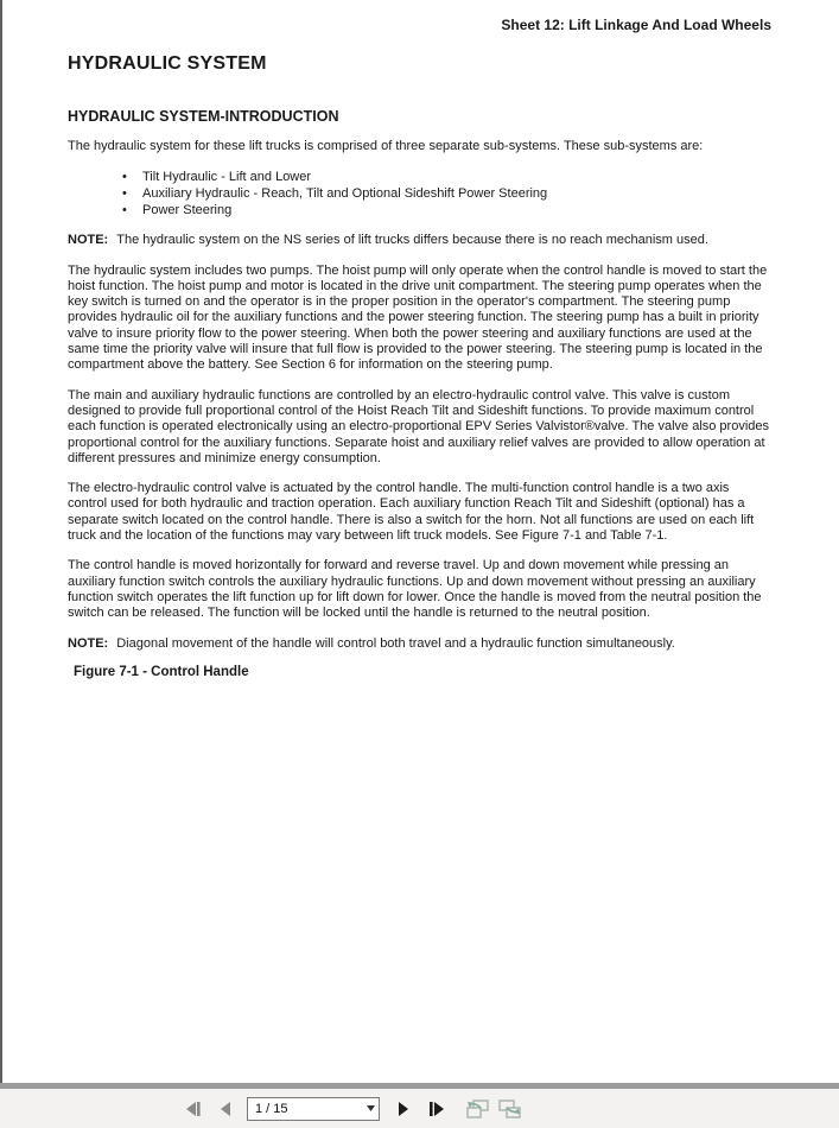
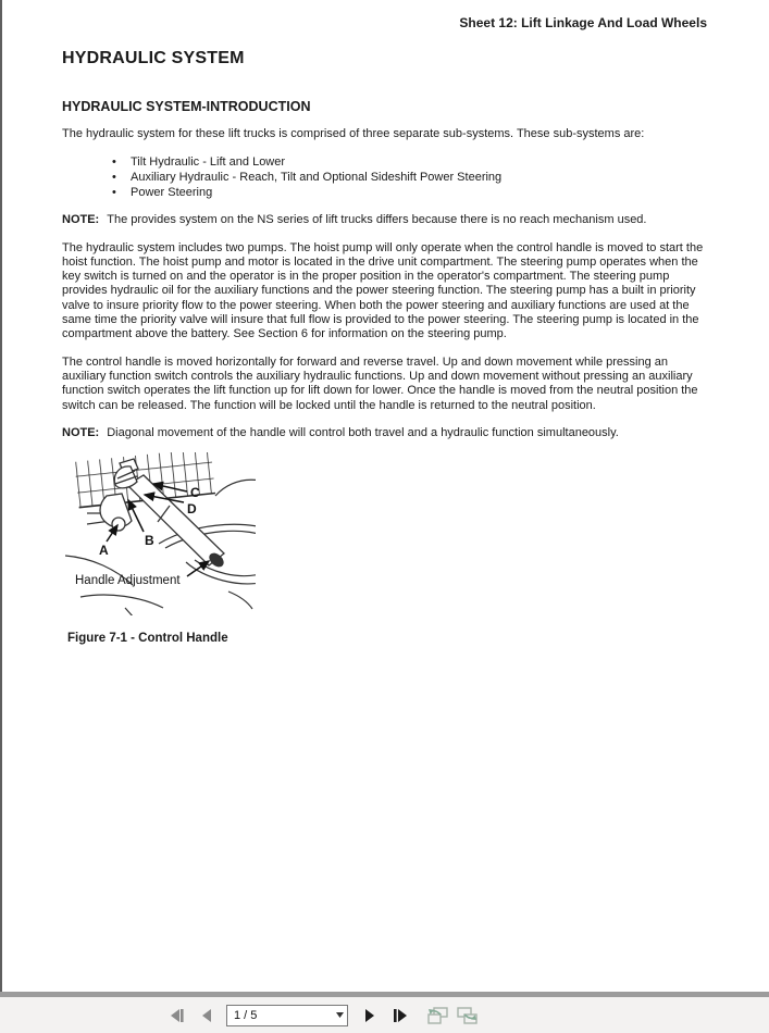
  Sheet 12: Lift Linkage And Load Wheels
  HYDRAULIC SYSTEM
  HYDRAULIC SYSTEM-INTRODUCTION
  The hydraulic system for these lift trucks is comprised of three separate sub-systems. These sub-systems are:
  •
  Tilt Hydraulic - Lift and Lower
  •
  Auxiliary Hydraulic - Reach, Tilt and Optional Sideshift Power Steering
  •
  Power Steering
- NOTE: The hydraulic system on the NS series of lift trucks differs because there is no reach mechanism used.
+ NOTE: The provides system on the NS series of lift trucks differs because there is no reach mechanism used.
  The hydraulic system includes two pumps. The hoist pump will only operate when the control handle is moved to start the hoist function. The hoist pump and motor is located in the drive unit compartment. The steering pump operates when the key switch is turned on and the operator is in the proper position in the operator's compartment. The steering pump provides hydraulic oil for the auxiliary functions and the power steering function. The steering pump has a built in priority valve to insure priority flow to the power steering. When both the power steering and auxiliary functions are used at the same time the priority valve will insure that full flow is provided to the power steering. The steering pump is located in the compartment above the battery. See Section 6 for information on the steering pump.
- The main and auxiliary hydraulic functions are controlled by an electro-hydraulic control valve. This valve is custom designed to provide full proportional control of the Hoist Reach Tilt and Sideshift functions. To provide maximum control each function is operated electronically using an electro-proportional EPV Series Valvistor®valve. The valve also provides proportional control for the auxiliary functions. Separate hoist and auxiliary relief valves are provided to allow operation at different pressures and minimize energy consumption.
- The electro-hydraulic control valve is actuated by the control handle. The multi-function control handle is a two axis control used for both hydraulic and traction operation. Each auxiliary function Reach Tilt and Sideshift (optional) has a separate switch located on the control handle. There is also a switch for the horn. Not all functions are used on each lift truck and the location of the functions may vary between lift truck models. See Figure 7-1 and Table 7-1.
  The control handle is moved horizontally for forward and reverse travel. Up and down movement while pressing an auxiliary function switch controls the auxiliary hydraulic functions. Up and down movement without pressing an auxiliary function switch operates the lift function up for lift down for lower. Once the handle is moved from the neutral position the switch can be released. The function will be locked until the handle is returned to the neutral position.
  NOTE: Diagonal movement of the handle will control both travel and a hydraulic function simultaneously.
+ A
+ B
+ C
+ D
+ Handle Adjustment
  Figure 7-1 - Control Handle
- 1 / 15
+ 1 / 5
